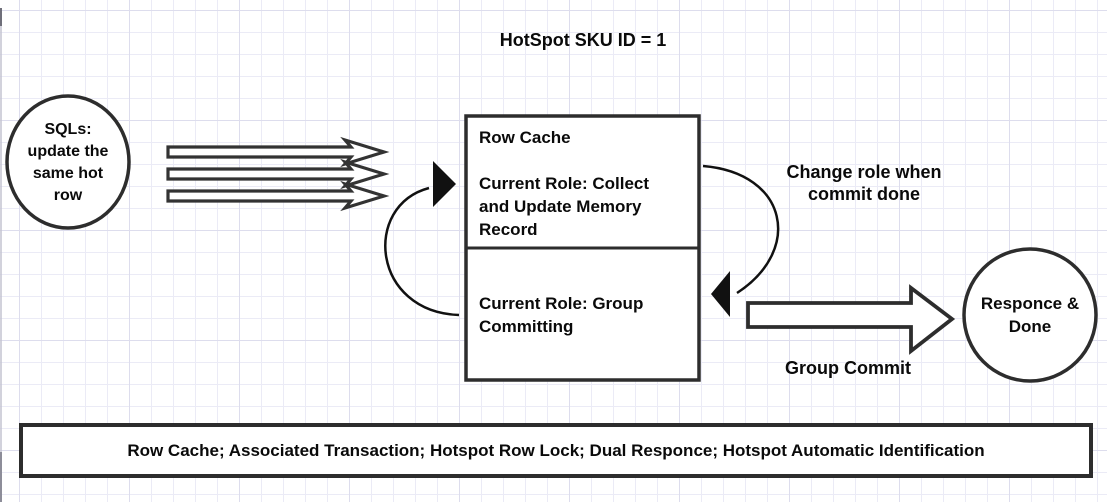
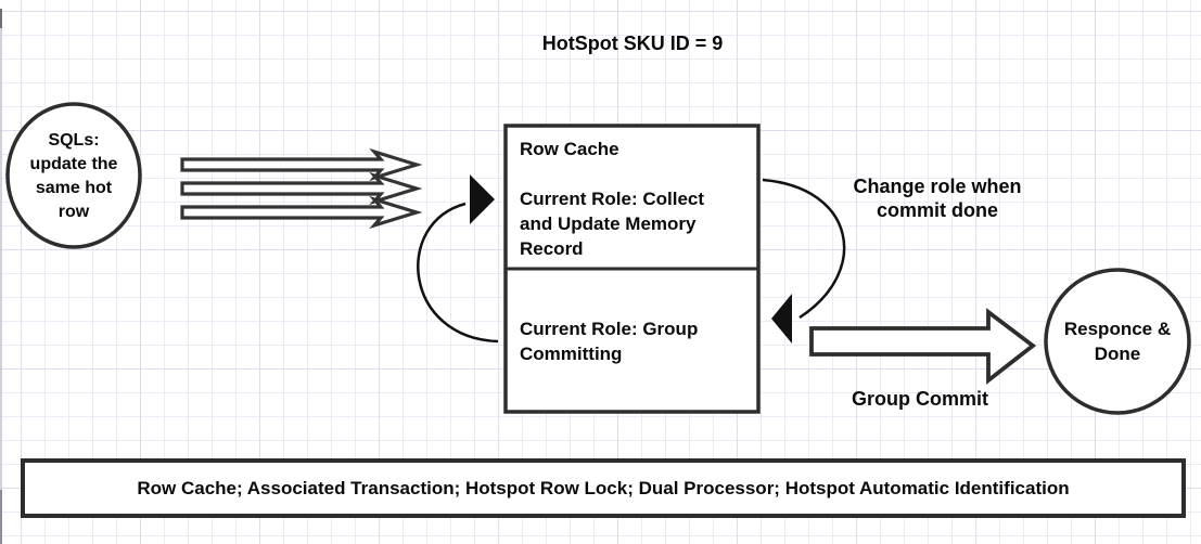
- HotSpot SKU ID = 1
+ HotSpot SKU ID = 9
  SQLs:
  update the
  same hot
  row
  Row Cache
  Current Role: Collect
  and Update Memory
  Record
  Current Role: Group
  Committing
  Change role when
  commit done
  Group Commit
  Responce &
  Done
- Row Cache; Associated Transaction; Hotspot Row Lock; Dual Responce; Hotspot Automatic Identification
+ Row Cache; Associated Transaction; Hotspot Row Lock; Dual Processor; Hotspot Automatic Identification
